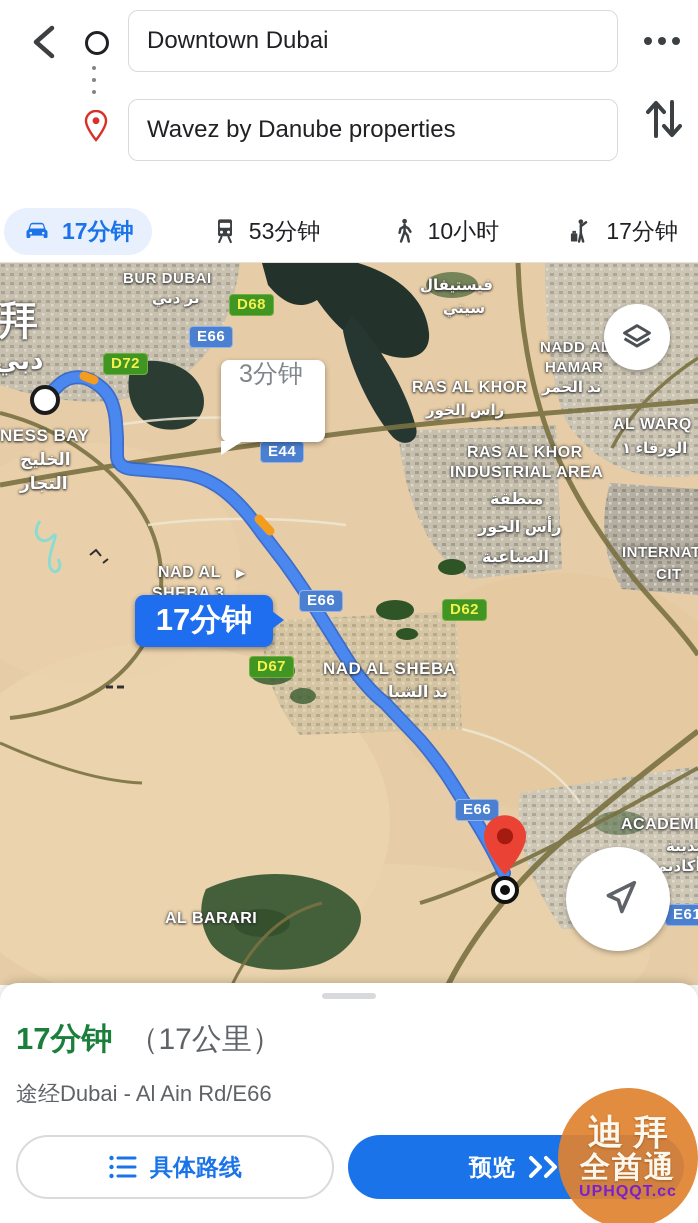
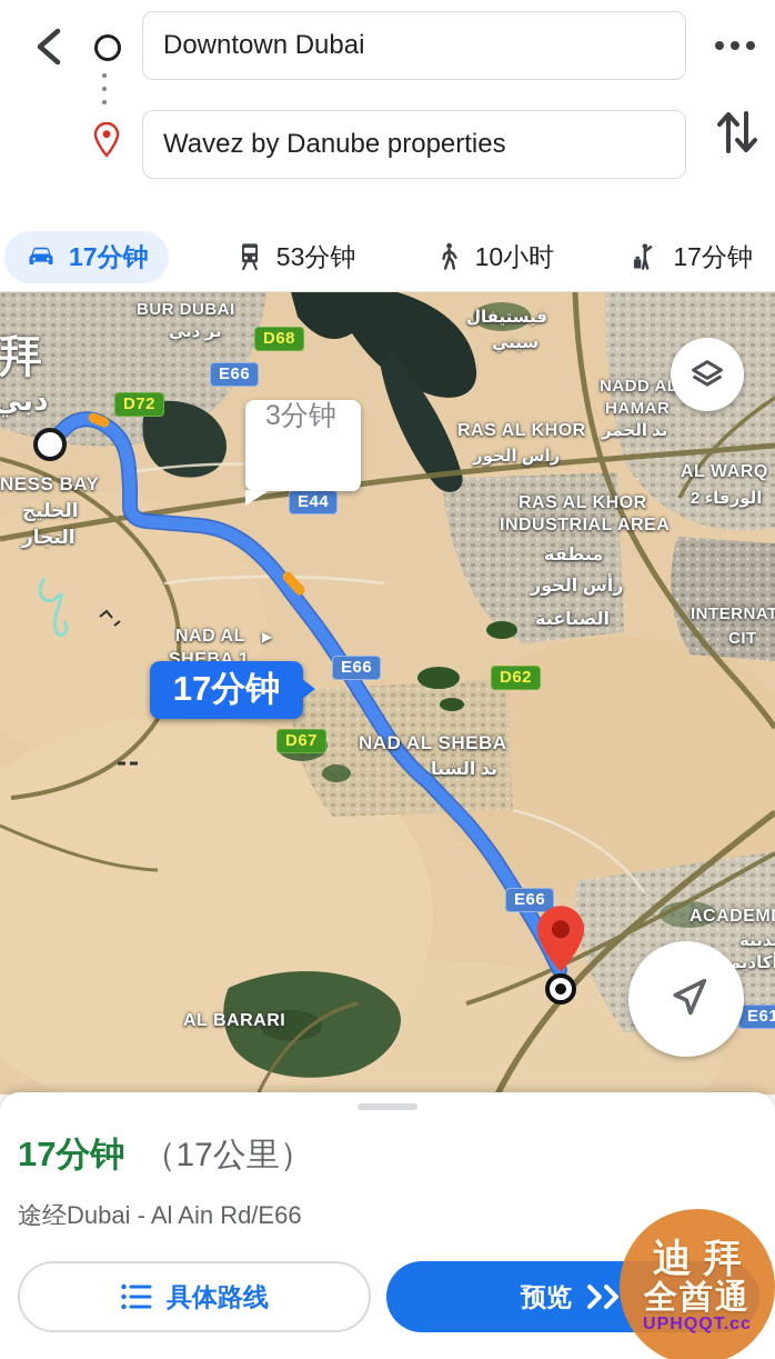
  Downtown Dubai
  Wavez by Danube properties
  17分钟
  53分钟
  10小时
  17分钟
  BUR DUBAI
  بر دبي
  拜
  دبي
  NESS BAY
  الخليج
  التجار
  فيستيفال
  سيتي
  RAS AL KHOR
  راس الخور
  NADD A
  HAMAR
  ند الحمر
  AL WARQ
- الورقاء ١
+ الورقاء 2
  RAS AL KHOR
  INDUSTRIAL AREA
  منطقة
  رأس الخور
  الصناعية
  INTERNAT
  CIT
  NAD AL
- SHEBA 3
+ SHEBA 1
  ▶
  NAD AL SHEBA
  ند الشبا
  AL BARARI
  ACADEMI
  دينة
  كاديم
  D68
  E66
  D72
  E44
  E66
  D67
  D62
  E66
  E61
  3分钟
  17分钟
  17分钟
  （17公里）
  途经Dubai - Al Ain Rd/E66
  具体路线
  预览
  迪拜
  全酋通
  UPHQQT.cc
